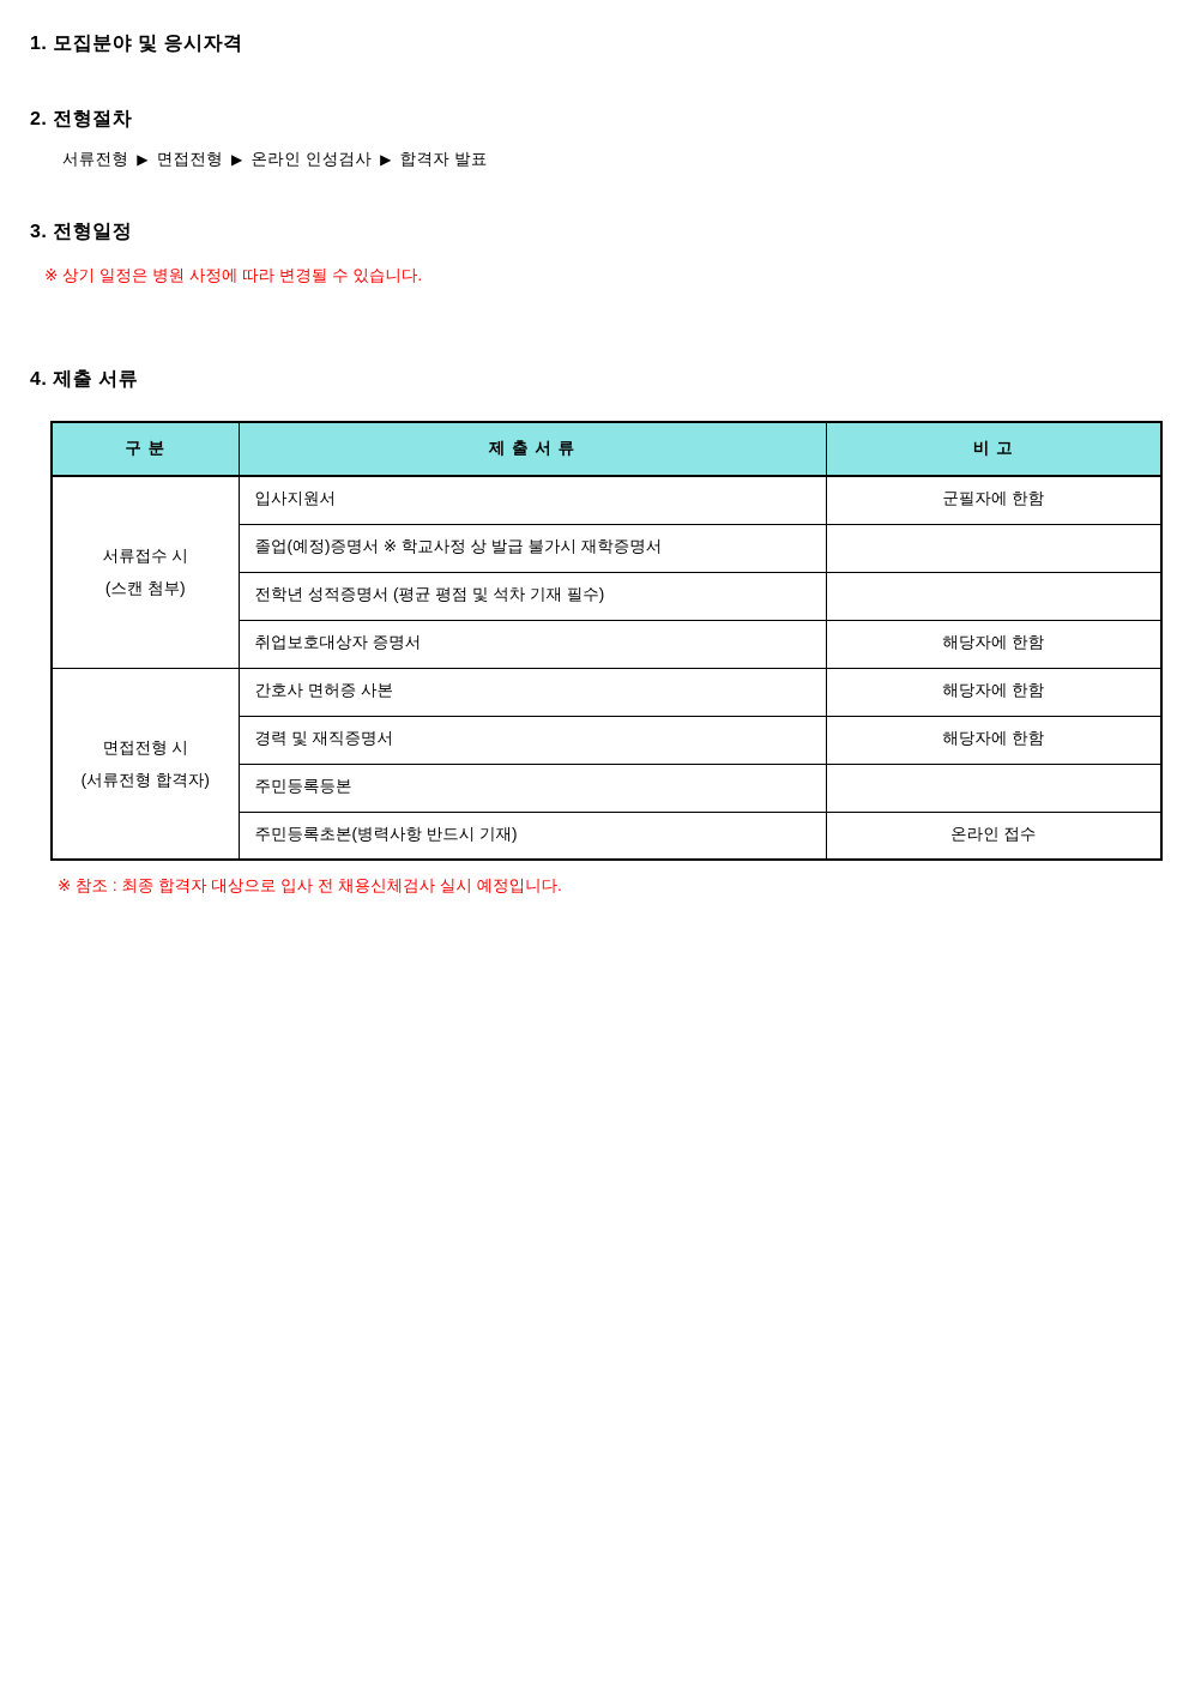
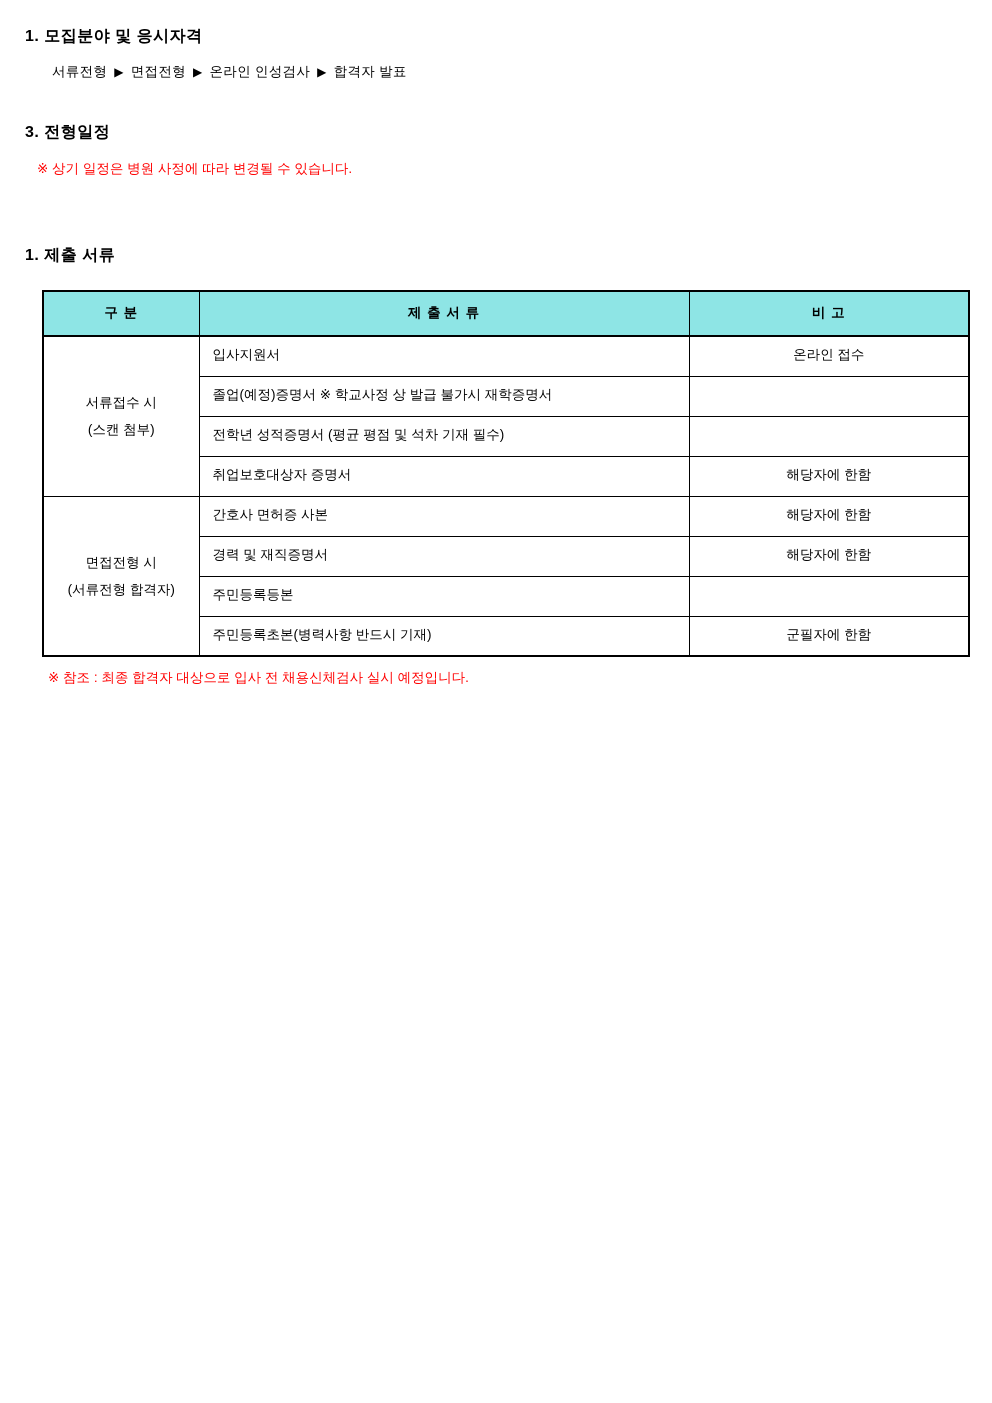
  1. 모집분야 및 응시자격
- 2. 전형절차
  서류전형 ▶ 면접전형 ▶ 온라인 인성검사 ▶ 합격자 발표
  3. 전형일정
  ※ 상기 일정은 병원 사정에 따라 변경될 수 있습니다.
- 4. 제출 서류
+ 1. 제출 서류
  구 분	제 출 서 류	비 고
- 서류접수 시 (스캔 첨부)	입사지원서	군필자에 한함
+ 서류접수 시 (스캔 첨부)	입사지원서	온라인 접수
  졸업(예정)증명서 ※ 학교사정 상 발급 불가시 재학증명서
  전학년 성적증명서 (평균 평점 및 석차 기재 필수)
  취업보호대상자 증명서	해당자에 한함
  면접전형 시 (서류전형 합격자)	간호사 면허증 사본	해당자에 한함
  경력 및 재직증명서	해당자에 한함
  주민등록등본
- 주민등록초본(병력사항 반드시 기재)	온라인 접수
+ 주민등록초본(병력사항 반드시 기재)	군필자에 한함
  ※ 참조 : 최종 합격자 대상으로 입사 전 채용신체검사 실시 예정입니다.
